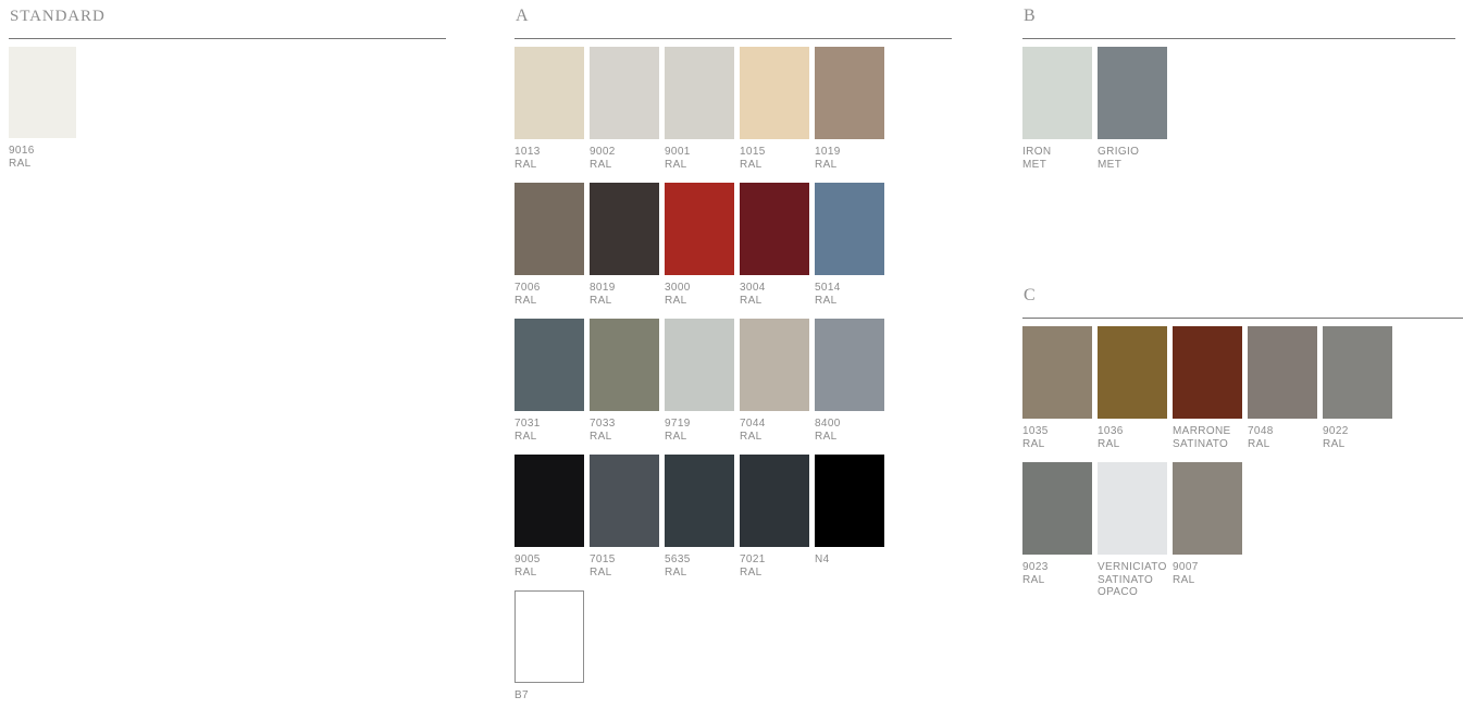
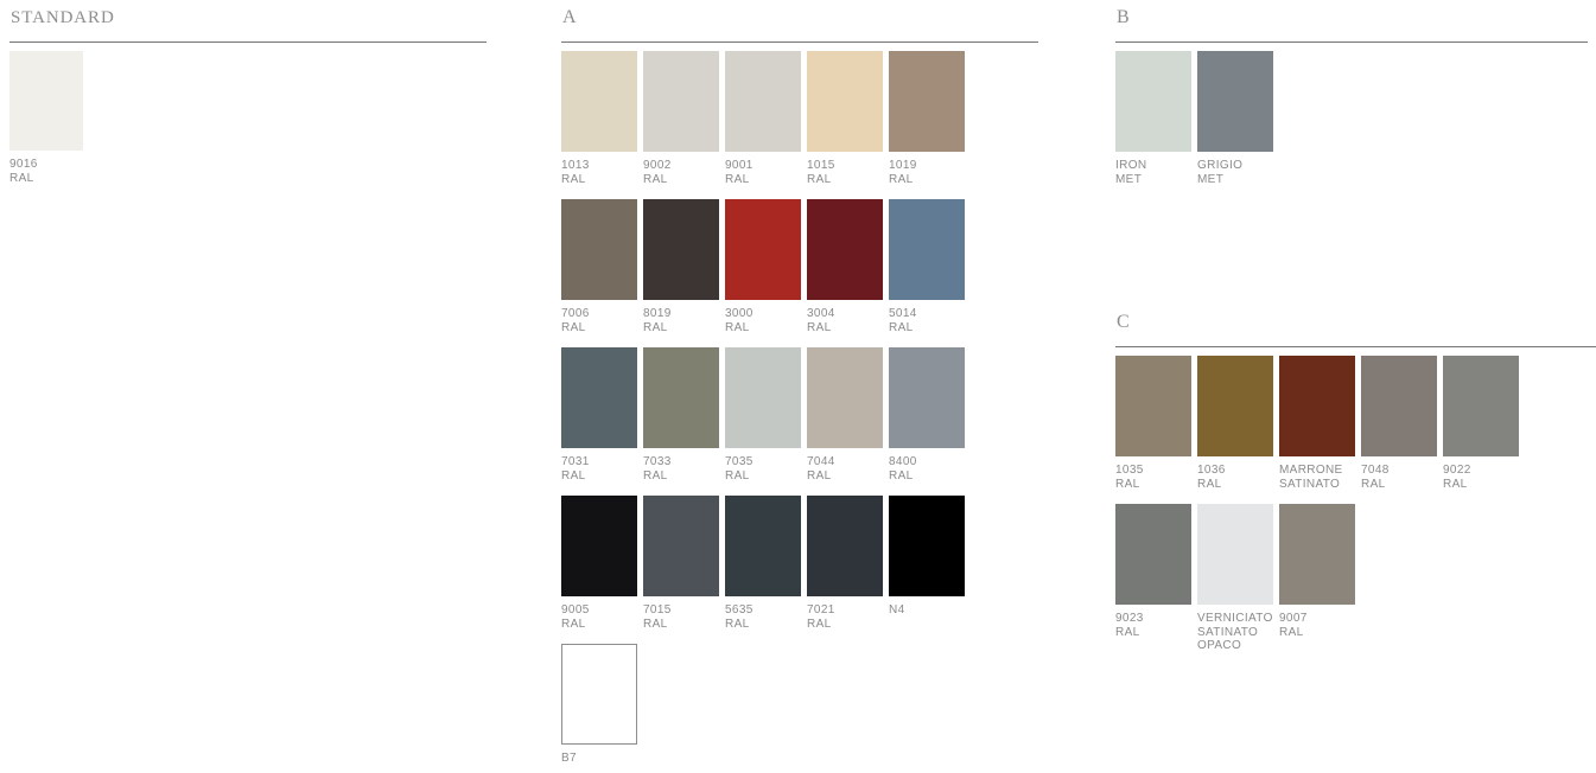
  STANDARD
  9016
  RAL
  A
  1013
  RAL
  9002
  RAL
  9001
  RAL
  1015
  RAL
  1019
  RAL
  7006
  RAL
  8019
  RAL
  3000
  RAL
  3004
  RAL
  5014
  RAL
  7031
  RAL
  7033
  RAL
- 9719
+ 7035
  RAL
  7044
  RAL
  8400
  RAL
  9005
  RAL
  7015
  RAL
  5635
  RAL
  7021
  RAL
  N4
  B7
  B
  IRON
  MET
  GRIGIO
  MET
  C
  1035
  RAL
  1036
  RAL
  MARRONE
  SATINATO
  7048
  RAL
  9022
  RAL
  9023
  RAL
  VERNICIATO
  SATINATO
  OPACO
  9007
  RAL
